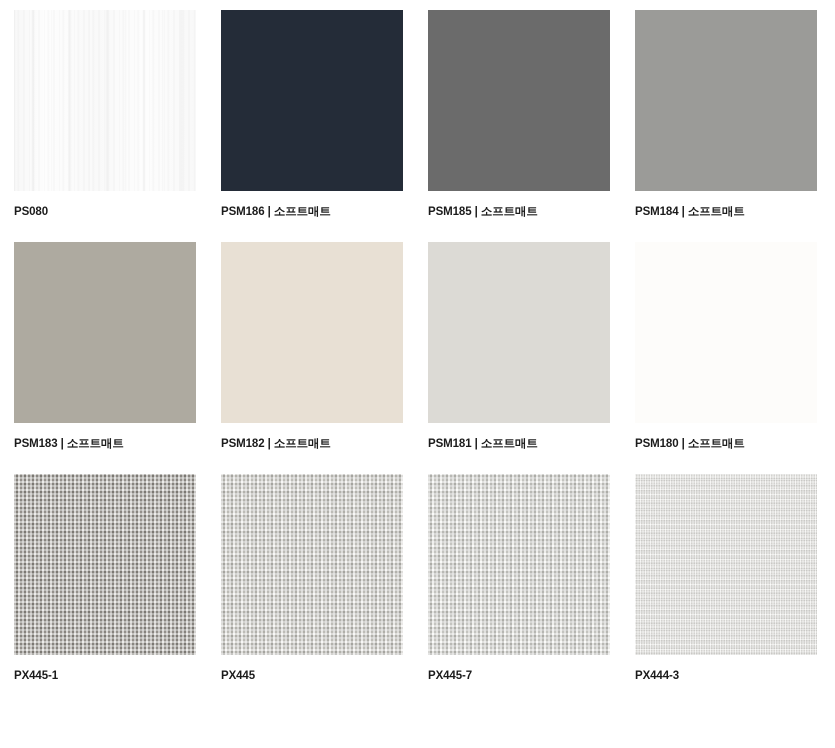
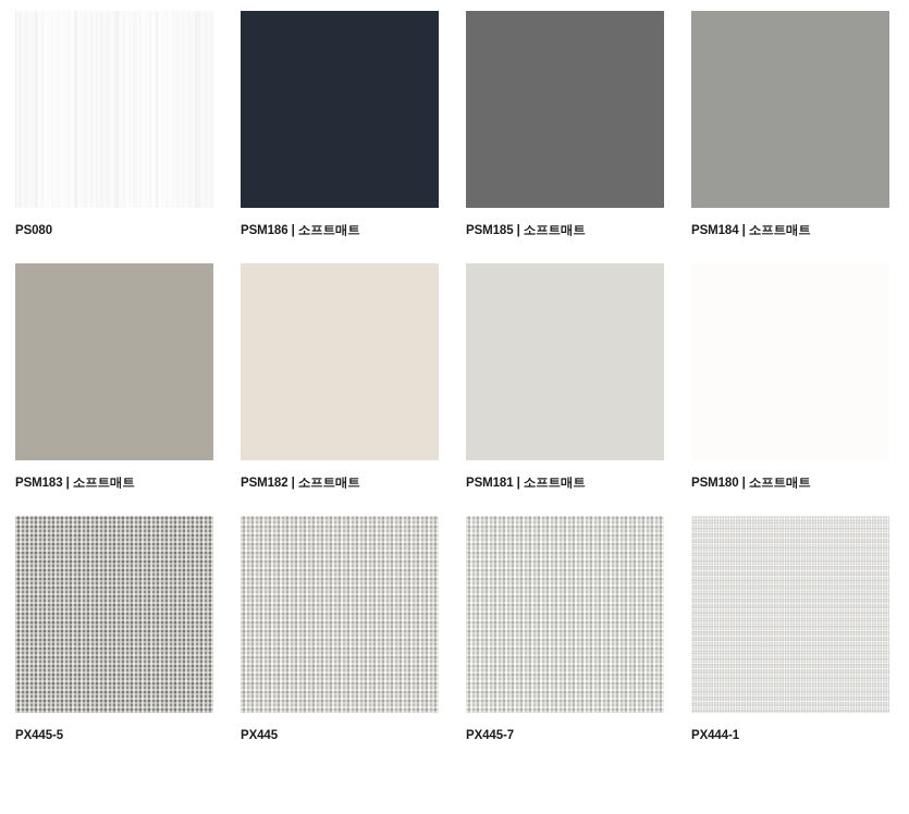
  PS080
  PSM186 | 소프트매트
  PSM185 | 소프트매트
  PSM184 | 소프트매트
  PSM183 | 소프트매트
  PSM182 | 소프트매트
  PSM181 | 소프트매트
  PSM180 | 소프트매트
- PX445-1
+ PX445-5
  PX445
  PX445-7
- PX444-3
+ PX444-1
